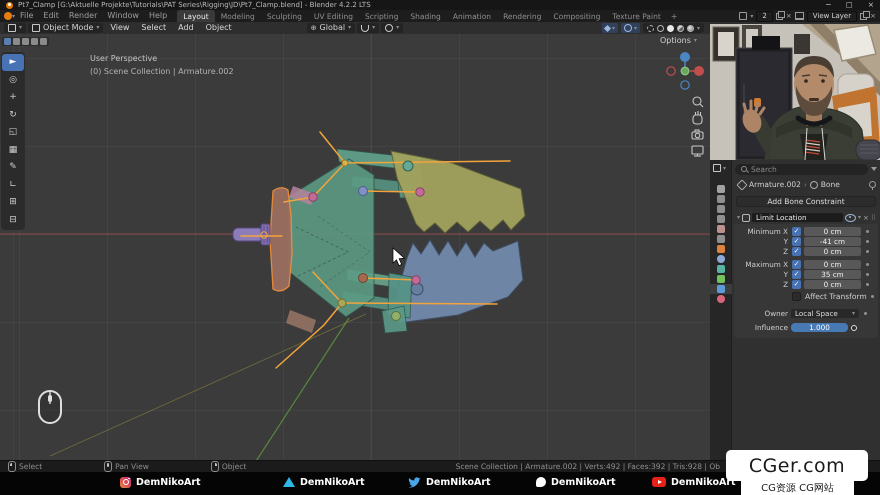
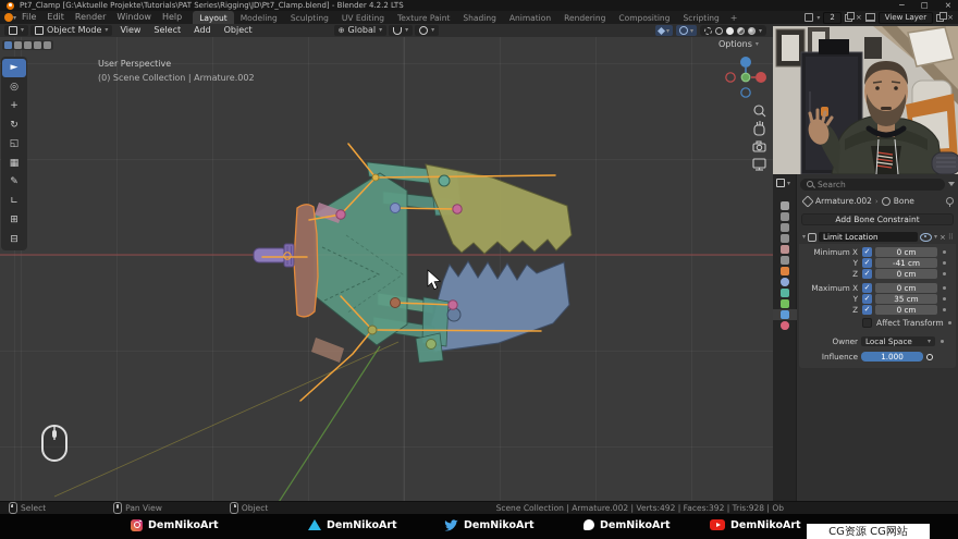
  Pt7_Clamp [G:\Aktuelle Projekte\Tutorials\PAT Series\Rigging\JD\Pt7_Clamp.blend] - Blender 4.2.2 LTS
  ─
  ▢
  ×
  File
  Edit
  Render
  Window
  Help
  Layout
  Modeling
  Sculpting
  UV Editing
- Scripting
+ Texture Paint
  Shading
  Animation
  Rendering
  Compositing
- Texture Paint
+ Scripting
  +
  2
  ×
  View Layer
  ×
  Object Mode
  View
  Select
  Add
  Object
  ⊕
  Global
  ►
  ◎
  +
  ↻
  ◱
  ▦
  ✎
  ∟
  ⊞
  ⊟
  User Perspective
  (0) Scene Collection | Armature.002
  Options
  Search
  Armature.002
  ›
  Bone
  Add Bone Constraint
  Limit Location
  ×
  ⠿
  Minimum X
  ✓
  0 cm
  Y
  ✓
  -41 cm
  Z
  ✓
  0 cm
  Maximum X
  ✓
  0 cm
  Y
  ✓
  35 cm
  Z
  ✓
  0 cm
  Affect Transform
  Owner
  Local Space
  Influence
  1.000
  Select
  Pan View
  Object
  Scene Collection | Armature.002 | Verts:492 | Faces:392 | Tris:928 | Ob
  DemNikoArt
  DemNikoArt
  DemNikoArt
  DemNikoArt
  DemNikoArt
- CGer.com
  CG资源 CG网站
